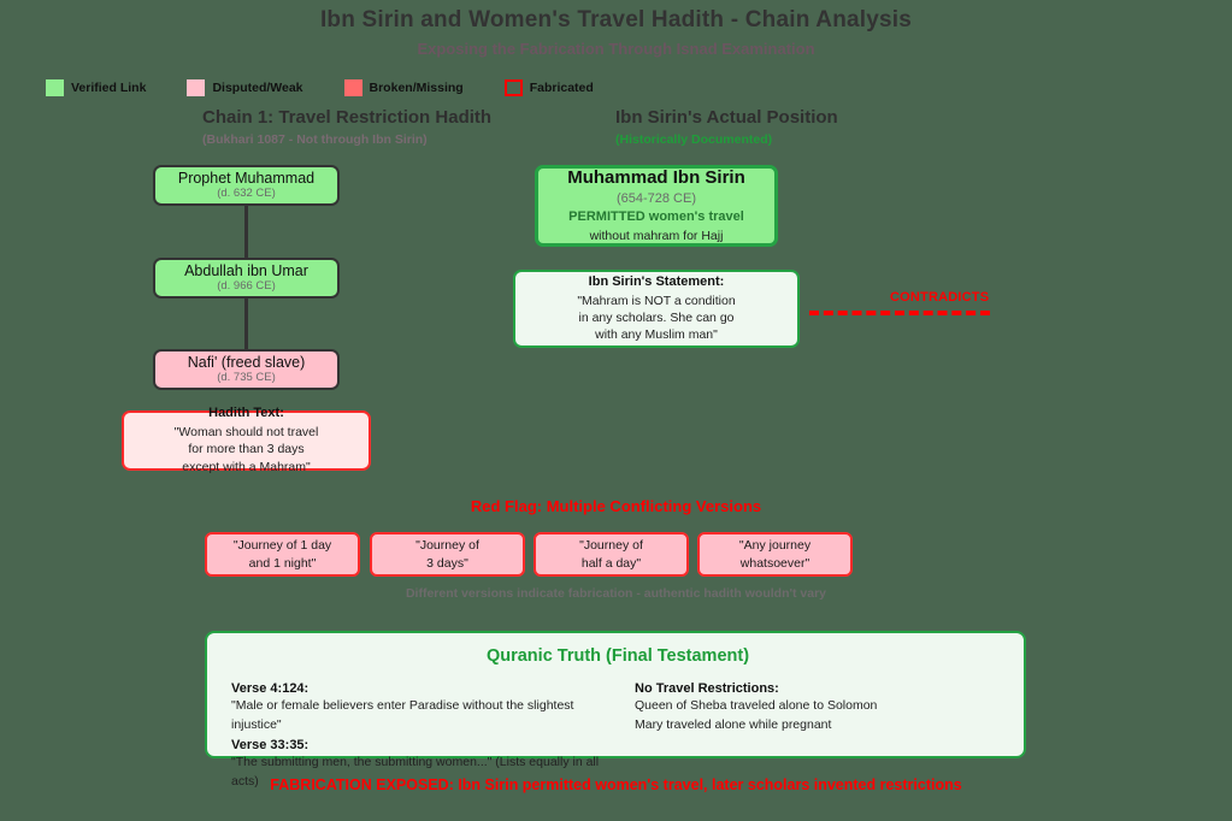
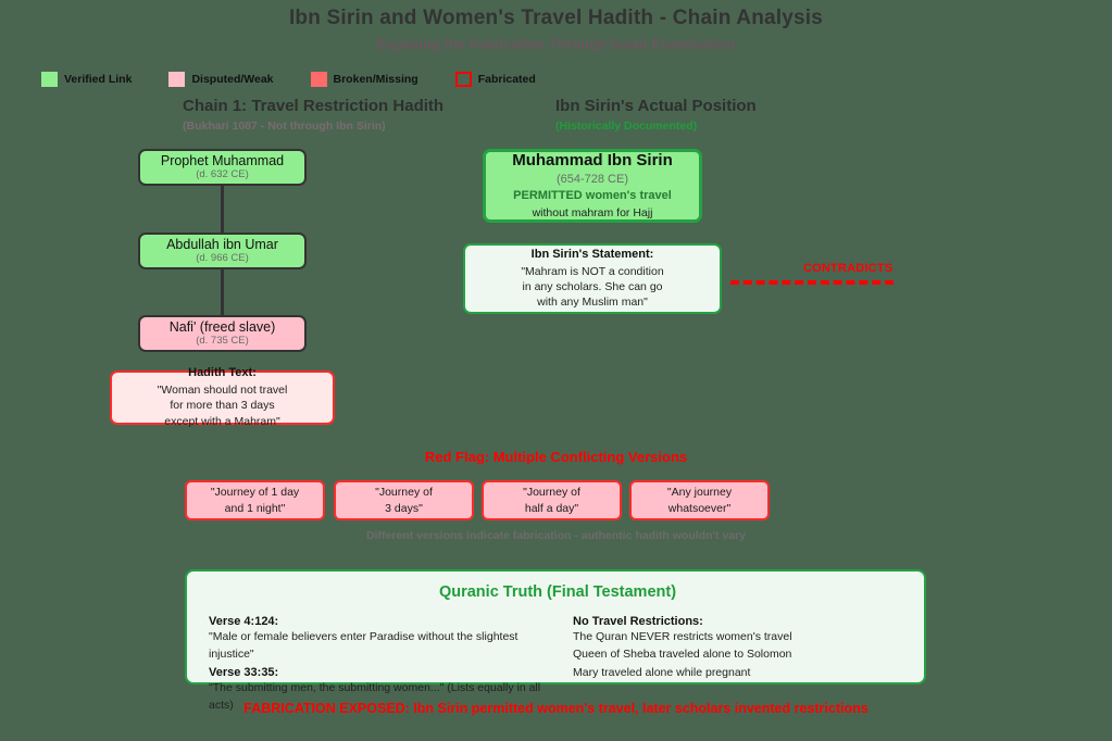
  Ibn Sirin and Women's Travel Hadith - Chain Analysis
  Exposing the Fabrication Through Isnad Examination
  Verified Link
  Disputed/Weak
  Broken/Missing
  Fabricated
  Chain 1: Travel Restriction Hadith
  (Bukhari 1087 - Not through Ibn Sirin)
  Ibn Sirin's Actual Position
  (Historically Documented)
  Prophet Muhammad
  (d. 632 CE)
  Abdullah ibn Umar
  (d. 966 CE)
  Nafi' (freed slave)
  (d. 735 CE)
  Hadith Text:
  "Woman should not travel
  for more than 3 days
  except with a Mahram"
  Muhammad Ibn Sirin
  (654-728 CE)
  PERMITTED women's travel
  without mahram for Hajj
  Ibn Sirin's Statement:
  "Mahram is NOT a condition
  in any scholars. She can go
  with any Muslim man"
  CONTRADICTS
  Red Flag: Multiple Conflicting Versions
  "Journey of 1 day
  and 1 night"
  "Journey of
  3 days"
  "Journey of
  half a day"
  "Any journey
  whatsoever"
  Different versions indicate fabrication - authentic hadith wouldn't vary
  Quranic Truth (Final Testament)
  Verse 4:124:
  "Male or female believers enter Paradise without the slightest injustice"
  Verse 33:35:
  "The submitting men, the submitting women..." (Lists equally in all acts)
  No Travel Restrictions:
+ The Quran NEVER restricts women's travel
  Queen of Sheba traveled alone to Solomon
  Mary traveled alone while pregnant
  FABRICATION EXPOSED: Ibn Sirin permitted women's travel, later scholars invented restrictions
